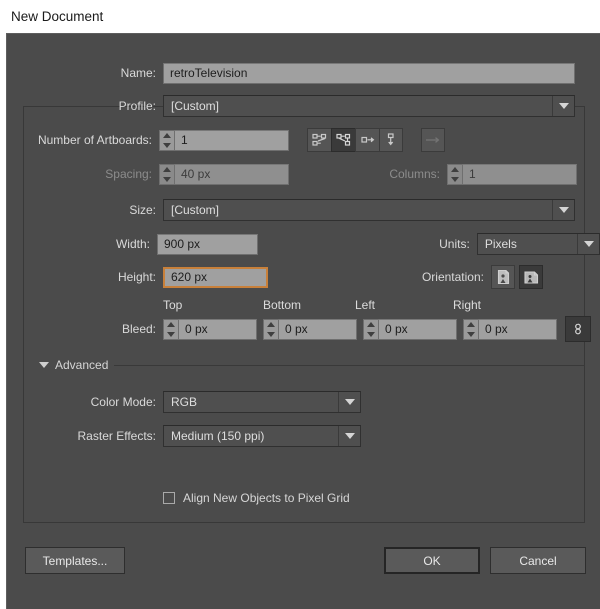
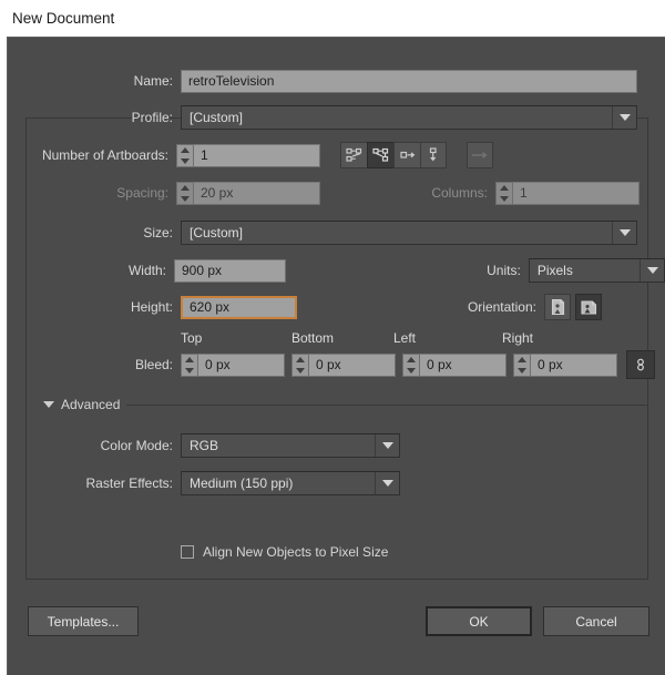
  New Document
  Name:
  retroTelevision
  Profile:
  [Custom]
  Number of Artboards:
  1
  Spacing:
- 40 px
+ 20 px
  Columns:
  1
  Size:
  [Custom]
  Width:
  900 px
  Units:
  Pixels
  Height:
  620 px
  Orientation:
  Top
  Bottom
  Left
  Right
  Bleed:
  0 px
  0 px
  0 px
  0 px
  Advanced
  Color Mode:
  RGB
  Raster Effects:
  Medium (150 ppi)
- Align New Objects to Pixel Grid
+ Align New Objects to Pixel Size
  Templates...
  OK
  Cancel
